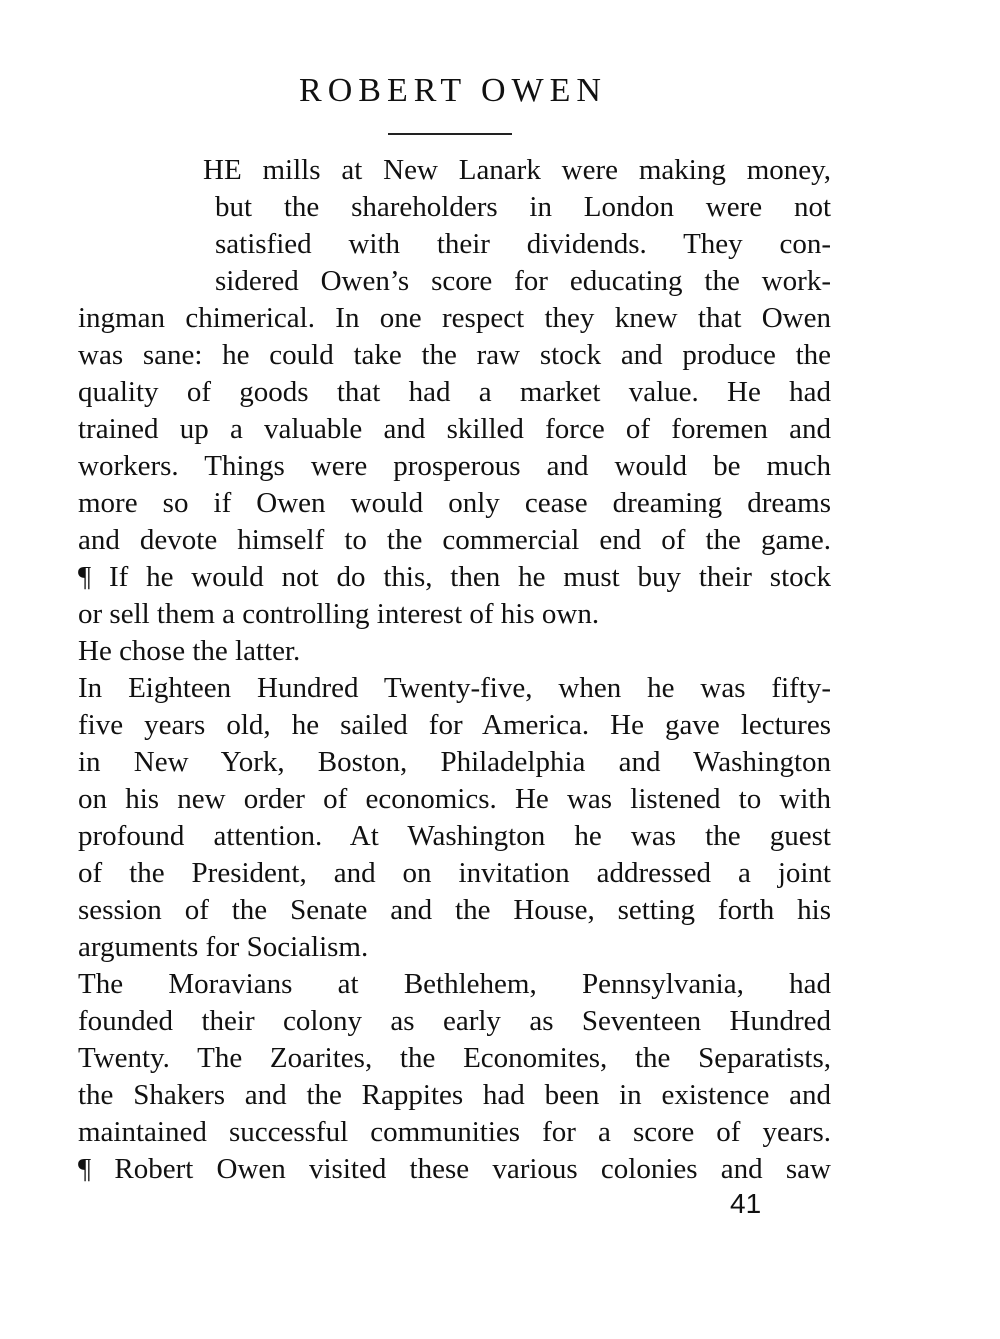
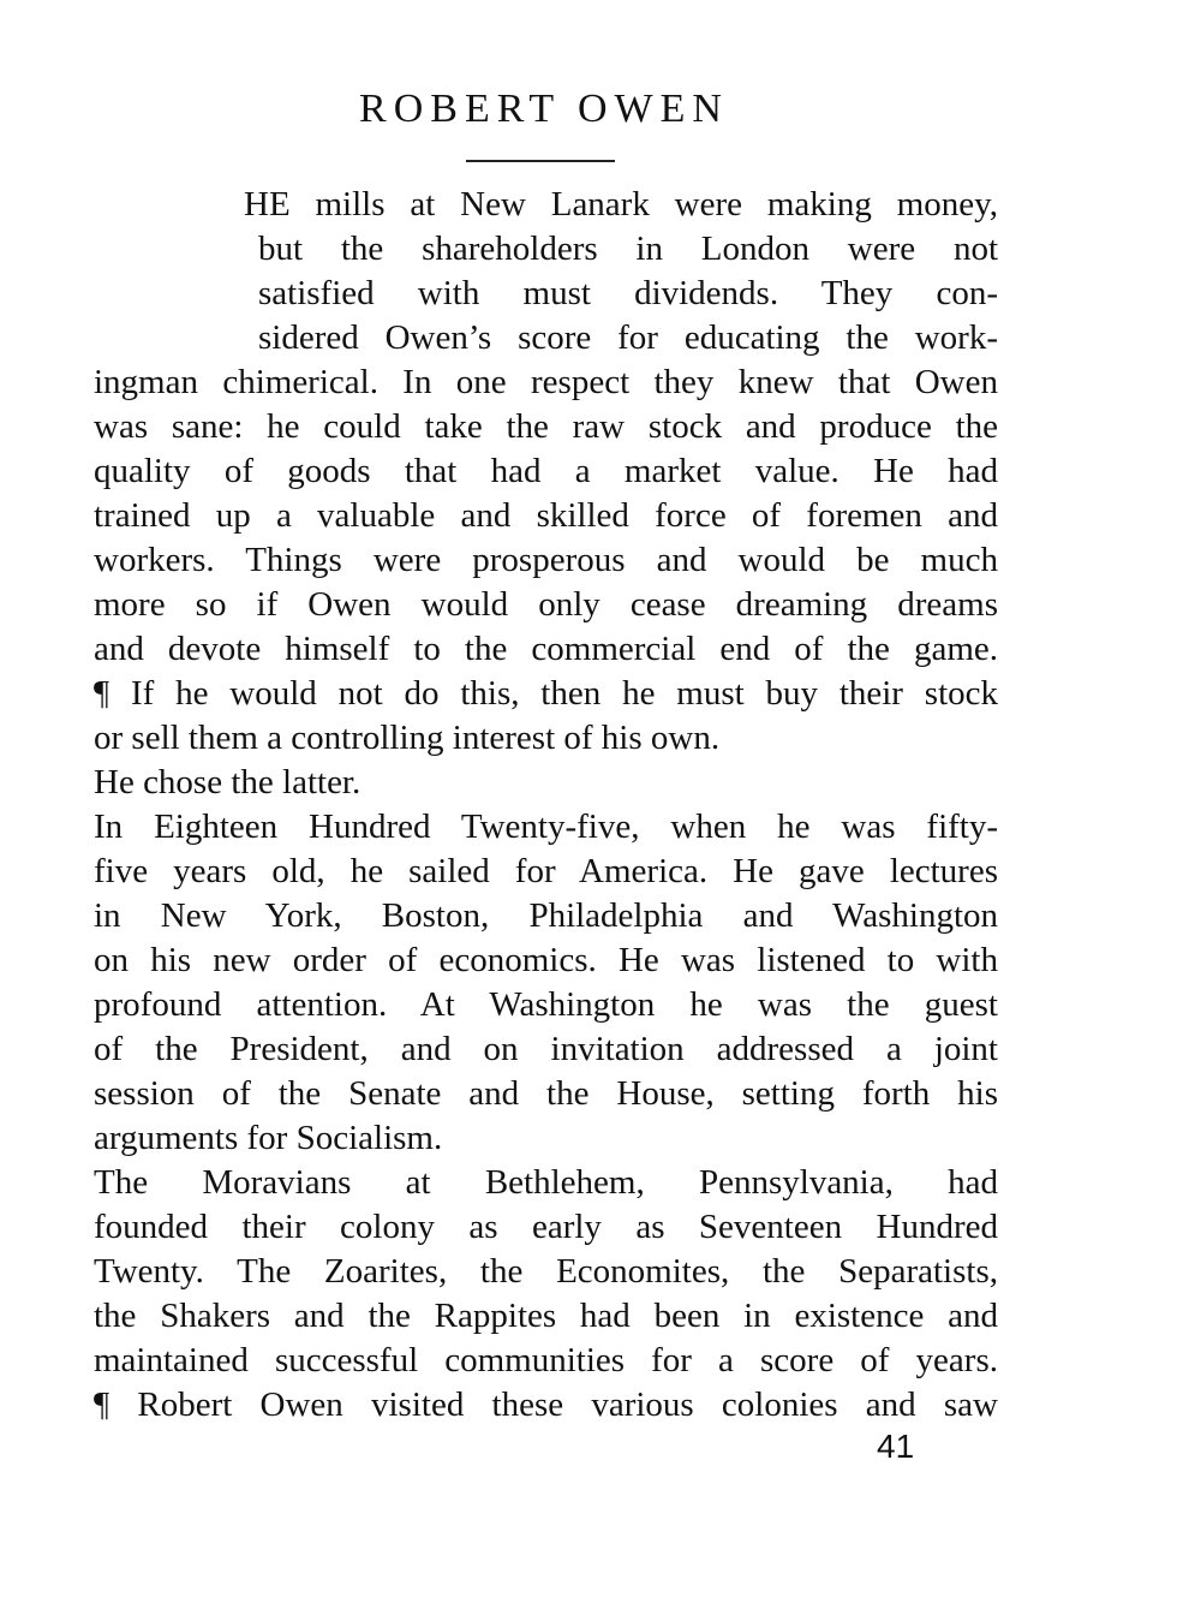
  ROBERT OWEN
  HE mills at New Lanark were making money,
  but the shareholders in London were not
- satisfied with their dividends. They con-
+ satisfied with must dividends. They con-
  sidered Owen’s score for educating the work-
  ingman chimerical. In one respect they knew that Owen
  was sane: he could take the raw stock and produce the
  quality of goods that had a market value. He had
  trained up a valuable and skilled force of foremen and
  workers. Things were prosperous and would be much
  more so if Owen would only cease dreaming dreams
  and devote himself to the commercial end of the game.
  ¶ If he would not do this, then he must buy their stock
  or sell them a controlling interest of his own.
  He chose the latter.
  In Eighteen Hundred Twenty-five, when he was fifty-
  five years old, he sailed for America. He gave lectures
  in New York, Boston, Philadelphia and Washington
  on his new order of economics. He was listened to with
  profound attention. At Washington he was the guest
  of the President, and on invitation addressed a joint
  session of the Senate and the House, setting forth his
  arguments for Socialism.
  The Moravians at Bethlehem, Pennsylvania, had
  founded their colony as early as Seventeen Hundred
  Twenty. The Zoarites, the Economites, the Separatists,
  the Shakers and the Rappites had been in existence and
  maintained successful communities for a score of years.
  ¶ Robert Owen visited these various colonies and saw
  41
